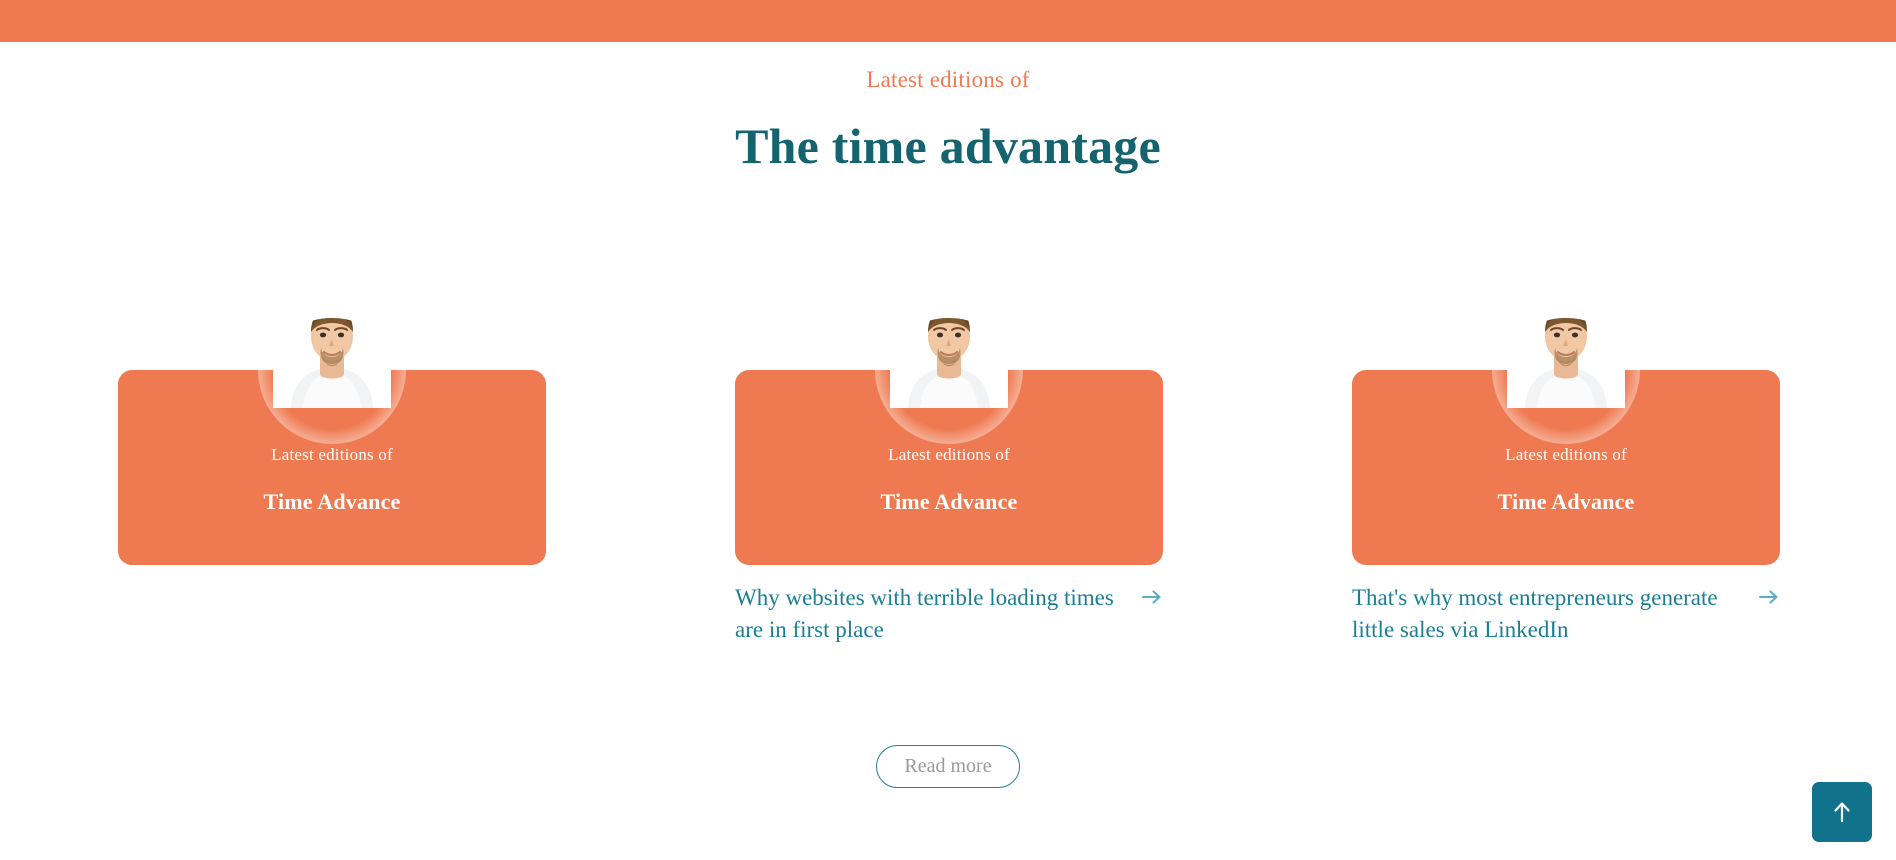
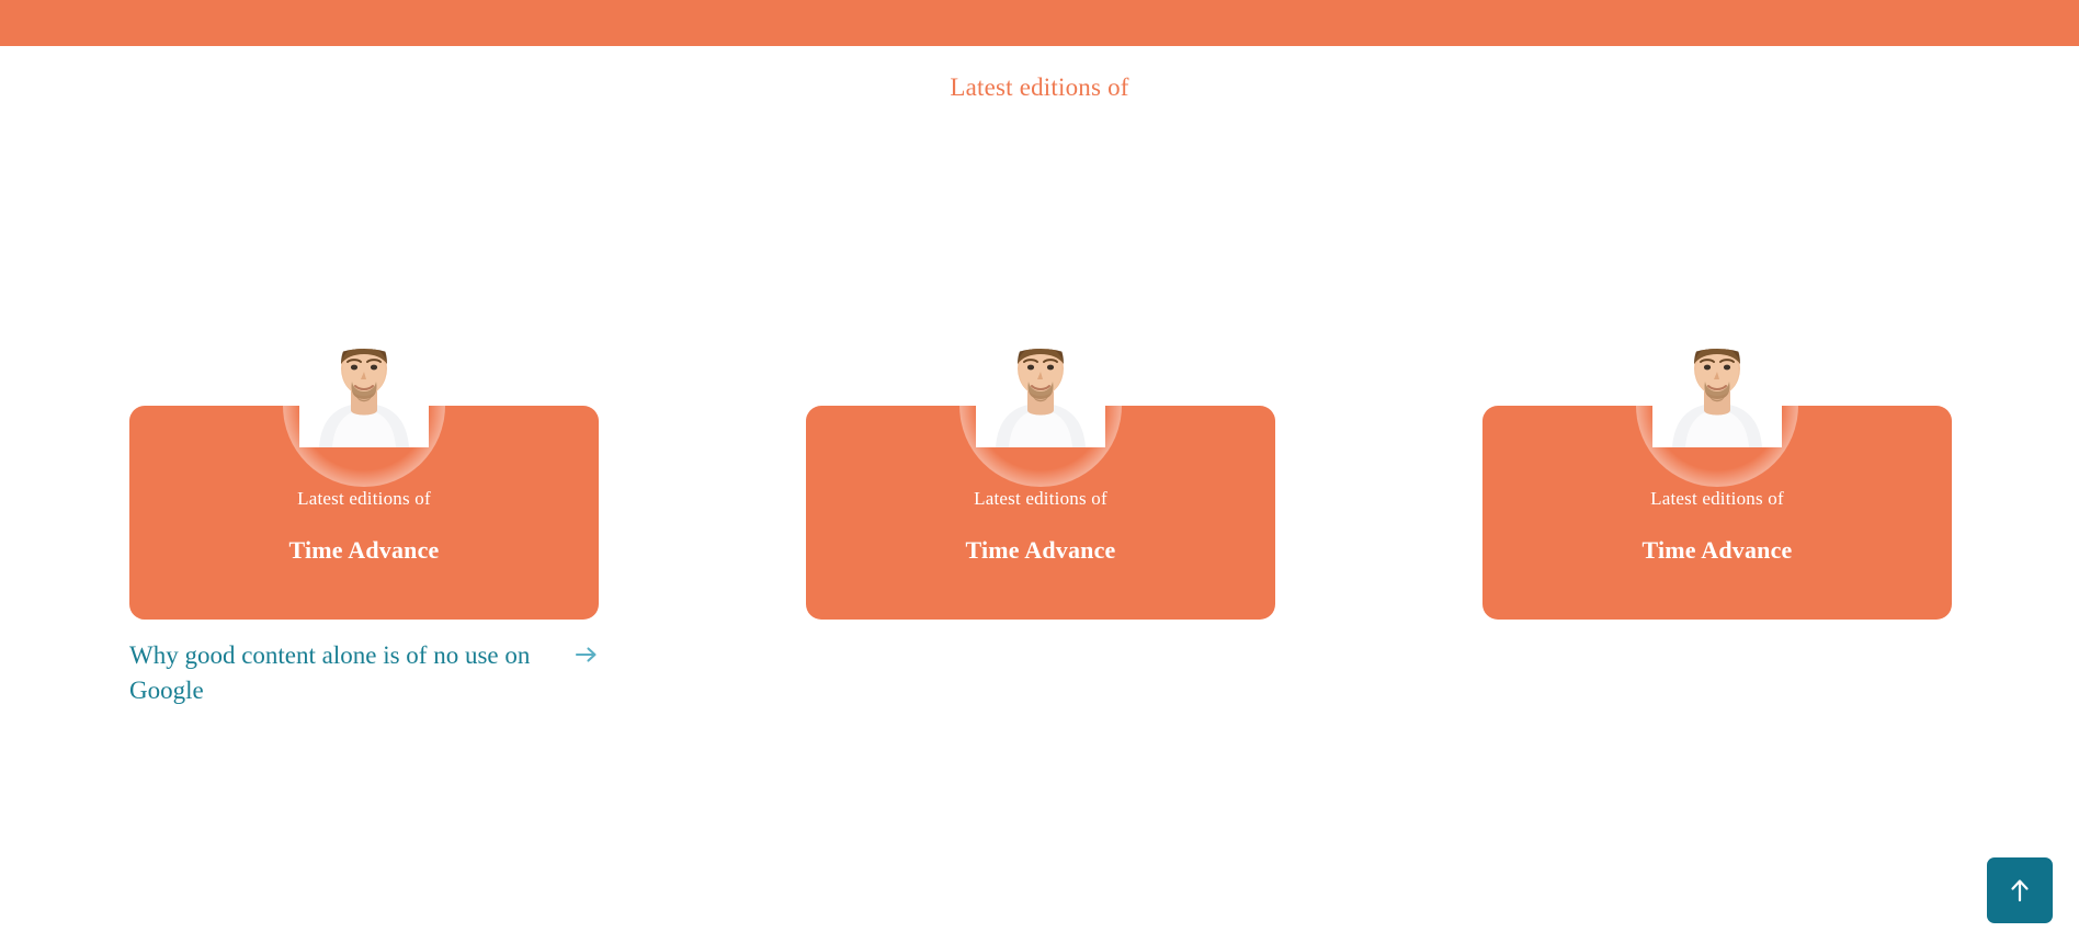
  Latest editions of
- The time advantage
  Latest editions of
  Time Advance
+ Why good content alone is of no use on Google
  Latest editions of
  Time Advance
- Why websites with terrible loading times are in first place
  Latest editions of
  Time Advance
- That's why most entrepreneurs generate little sales via LinkedIn
- Read more
